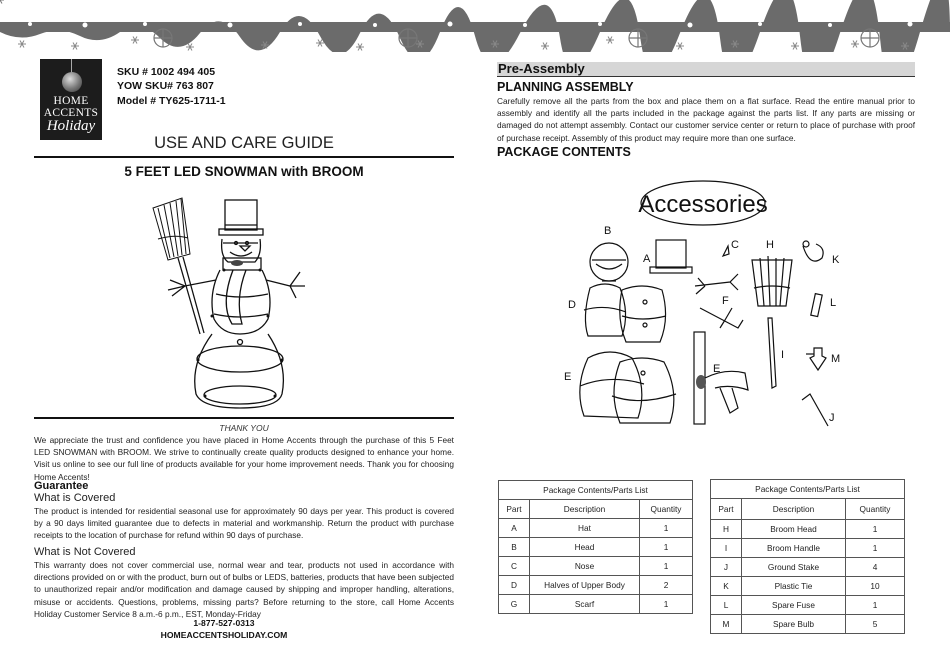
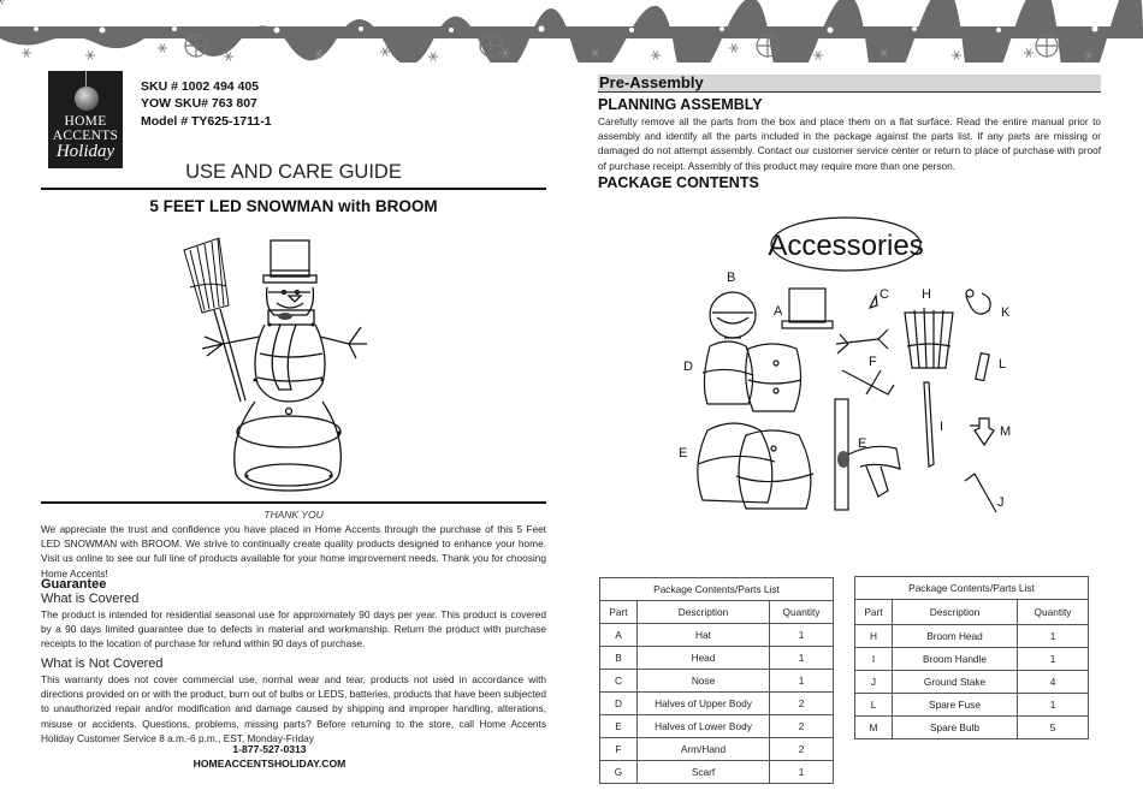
  HOME
  ACCENTS
  Holiday
  SKU # 1002 494 405
  YOW SKU# 763 807
  Model # TY625-1711-1
  USE AND CARE GUIDE
  5 FEET LED SNOWMAN with BROOM
  THANK YOU
  We appreciate the trust and confidence you have placed in Home Accents through the purchase of this 5 Feet LED SNOWMAN with BROOM. We strive to continually create quality products designed to enhance your home. Visit us online to see our full line of products available for your home improvement needs. Thank you for choosing Home Accents!
  Guarantee
  What is Covered
  The product is intended for residential seasonal use for approximately 90 days per year. This product is covered by a 90 days limited guarantee due to defects in material and workmanship. Return the product with purchase receipts to the location of purchase for refund within 90 days of purchase.
  What is Not Covered
  This warranty does not cover commercial use, normal wear and tear, products not used in accordance with directions provided on or with the product, burn out of bulbs or LEDS, batteries, products that have been subjected to unauthorized repair and/or modification and damage caused by shipping and improper handling, alterations, misuse or accidents. Questions, problems, missing parts? Before returning to the store, call Home Accents Holiday Customer Service 8 a.m.-6 p.m., EST, Monday-Friday
  1-877-527-0313
  HOMEACCENTSHOLIDAY.COM
  Pre-Assembly
  PLANNING ASSEMBLY
- Carefully remove all the parts from the box and place them on a flat surface. Read the entire manual prior to assembly and identify all the parts included in the package against the parts list. If any parts are missing or damaged do not attempt assembly. Contact our customer service center or return to place of purchase with proof of purchase receipt. Assembly of this product may require more than one surface.
+ Carefully remove all the parts from the box and place them on a flat surface. Read the entire manual prior to assembly and identify all the parts included in the package against the parts list. If any parts are missing or damaged do not attempt assembly. Contact our customer service center or return to place of purchase with proof of purchase receipt. Assembly of this product may require more than one person.
  PACKAGE CONTENTS
  Accessories
  B
  A
  C
  H
  K
  F
  D
  E
  E
  I
  L
  M
  J
  Package Contents/Parts List
  Part	Description	Quantity
  A	Hat	1
  B	Head	1
  C	Nose	1
  D	Halves of Upper Body	2
+ E	Halves of Lower Body	2
+ F	Arm/Hand	2
  G	Scarf	1
  Package Contents/Parts List
  Part	Description	Quantity
  H	Broom Head	1
  I	Broom Handle	1
  J	Ground Stake	4
- K	Plastic Tie	10
  L	Spare Fuse	1
  M	Spare Bulb	5
